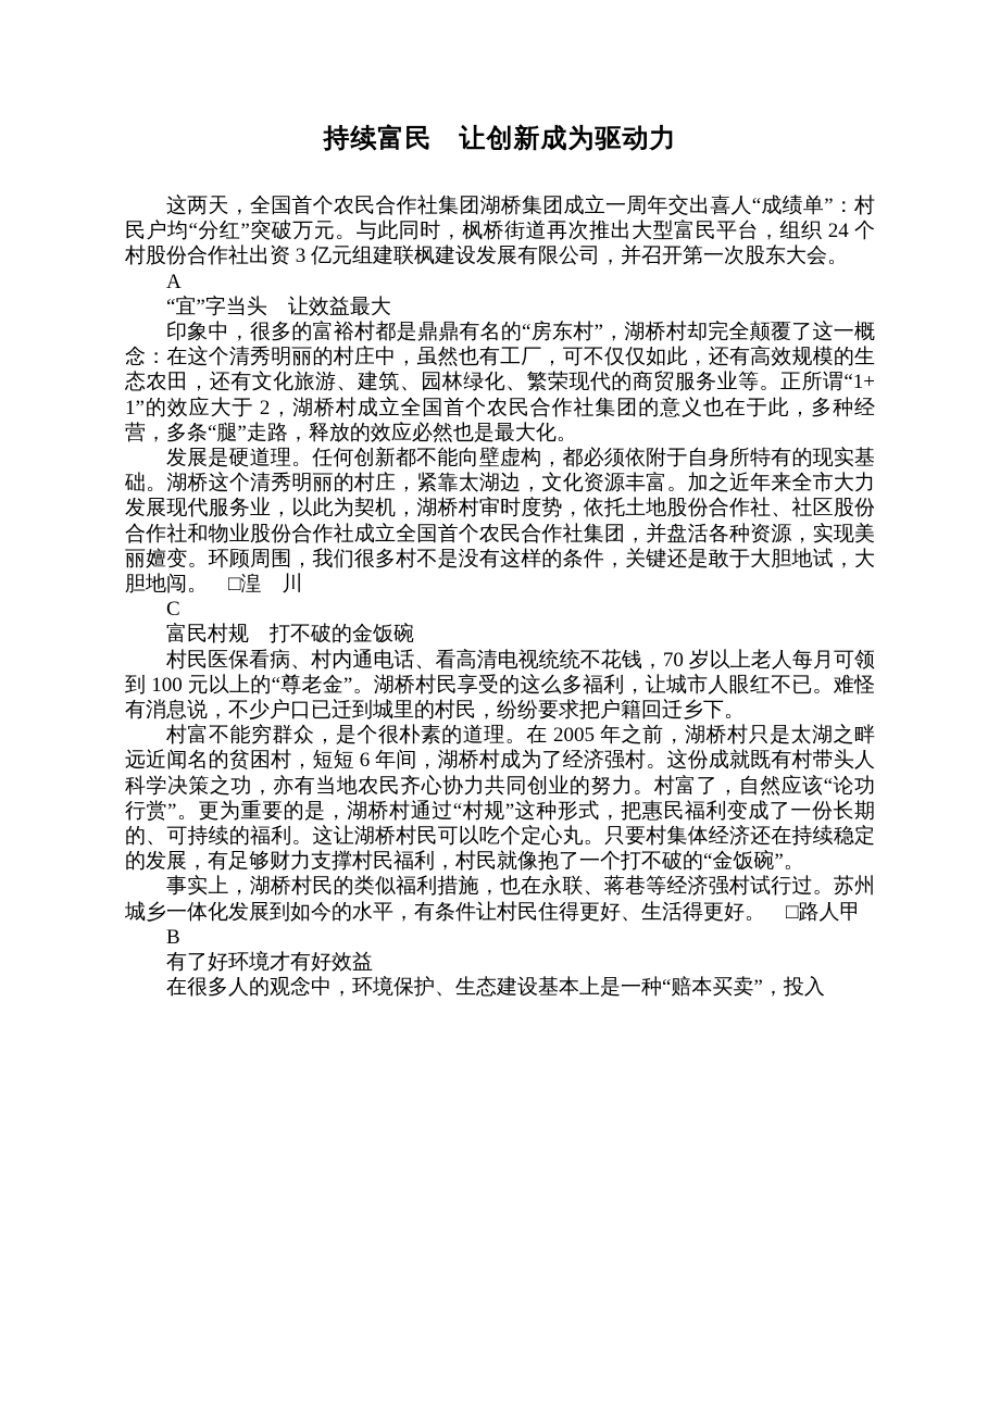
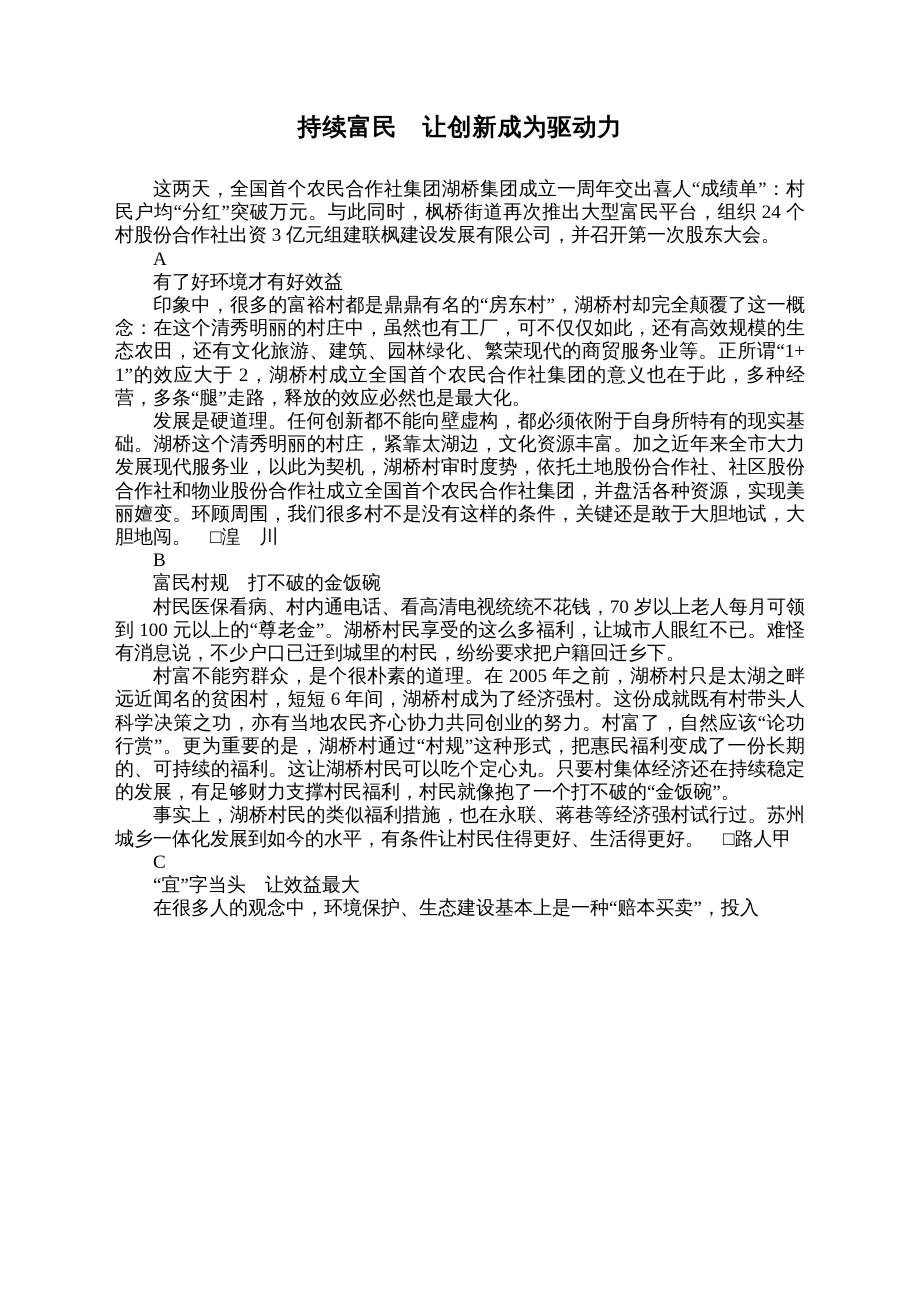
  持续富民 让创新成为驱动力
  这两天，全国首个农民合作社集团湖桥集团成立一周年交出喜人“成绩单”：村民户均“分红”突破万元。与此同时，枫桥街道再次推出大型富民平台，组织 24 个村股份合作社出资 3 亿元组建联枫建设发展有限公司，并召开第一次股东大会。
  A
- “宜”字当头 让效益最大
+ 有了好环境才有好效益
  印象中，很多的富裕村都是鼎鼎有名的“房东村”，湖桥村却完全颠覆了这一概念：在这个清秀明丽的村庄中，虽然也有工厂，可不仅仅如此，还有高效规模的生态农田，还有文化旅游、建筑、园林绿化、繁荣现代的商贸服务业等。正所谓“1+1”的效应大于 2，湖桥村成立全国首个农民合作社集团的意义也在于此，多种经营，多条“腿”走路，释放的效应必然也是最大化。
  发展是硬道理。任何创新都不能向壁虚构，都必须依附于自身所特有的现实基础。湖桥这个清秀明丽的村庄，紧靠太湖边，文化资源丰富。加之近年来全市大力发展现代服务业，以此为契机，湖桥村审时度势，依托土地股份合作社、社区股份合作社和物业股份合作社成立全国首个农民合作社集团，并盘活各种资源，实现美丽嬗变。环顾周围，我们很多村不是没有这样的条件，关键还是敢于大胆地试，大胆地闯。 □湟 川
- C
+ B
  富民村规 打不破的金饭碗
  村民医保看病、村内通电话、看高清电视统统不花钱，70 岁以上老人每月可领到 100 元以上的“尊老金”。湖桥村民享受的这么多福利，让城市人眼红不已。难怪有消息说，不少户口已迁到城里的村民，纷纷要求把户籍回迁乡下。
  村富不能穷群众，是个很朴素的道理。在 2005 年之前，湖桥村只是太湖之畔远近闻名的贫困村，短短 6 年间，湖桥村成为了经济强村。这份成就既有村带头人科学决策之功，亦有当地农民齐心协力共同创业的努力。村富了，自然应该“论功行赏”。更为重要的是，湖桥村通过“村规”这种形式，把惠民福利变成了一份长期的、可持续的福利。这让湖桥村民可以吃个定心丸。只要村集体经济还在持续稳定的发展，有足够财力支撑村民福利，村民就像抱了一个打不破的“金饭碗”。
  事实上，湖桥村民的类似福利措施，也在永联、蒋巷等经济强村试行过。苏州城乡一体化发展到如今的水平，有条件让村民住得更好、生活得更好。 □路人甲
- B
+ C
- 有了好环境才有好效益
+ “宜”字当头 让效益最大
  在很多人的观念中，环境保护、生态建设基本上是一种“赔本买卖”，投入
